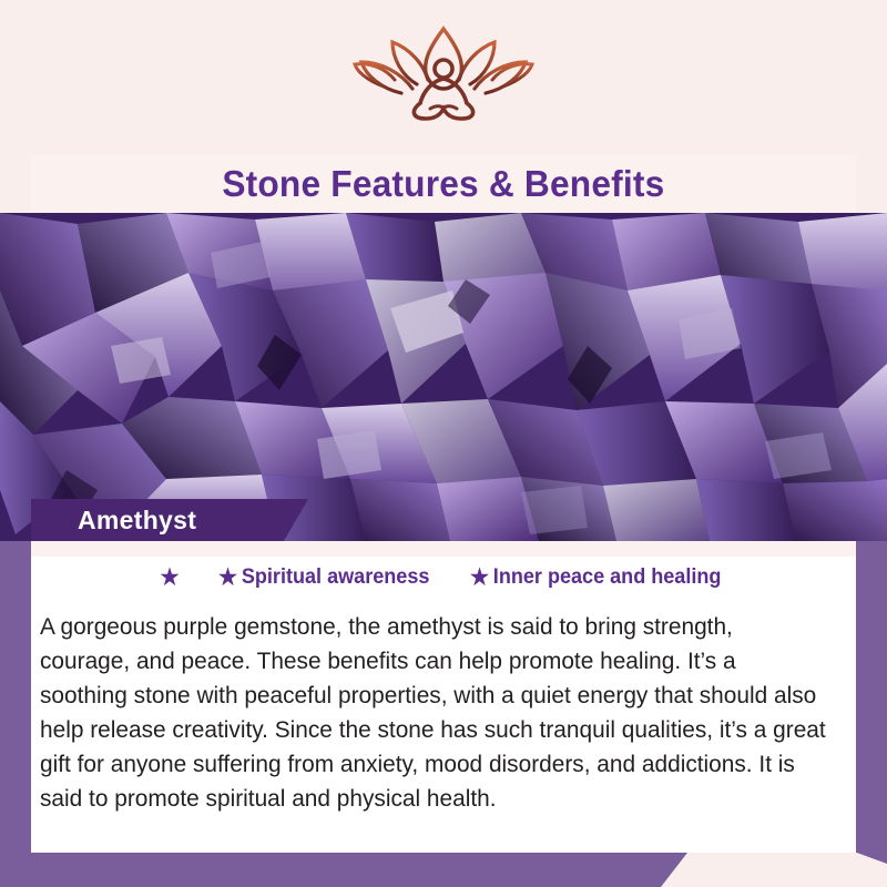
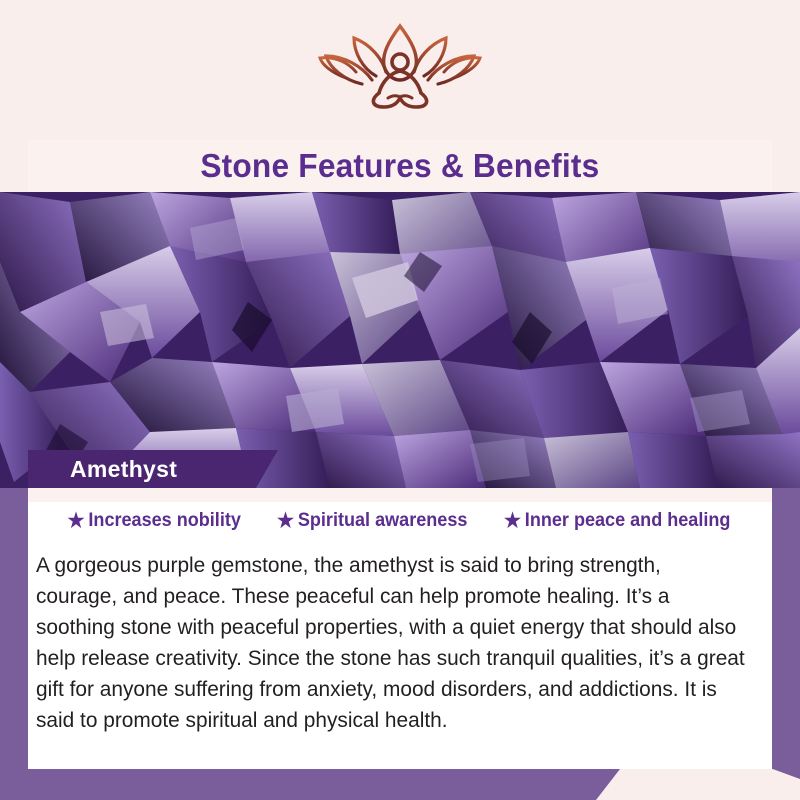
  Stone Features & Benefits
  Amethyst
  ★
+ Increases nobility
  ★
  Spiritual awareness
  ★
  Inner peace and healing
- A gorgeous purple gemstone, the amethyst is said to bring strength, courage, and peace. These benefits can help promote healing. It’s a soothing stone with peaceful properties, with a quiet energy that should also help release creativity. Since the stone has such tranquil qualities, it’s a great gift for anyone suffering from anxiety, mood disorders, and addictions. It is said to promote spiritual and physical health.
+ A gorgeous purple gemstone, the amethyst is said to bring strength, courage, and peace. These peaceful can help promote healing. It’s a soothing stone with peaceful properties, with a quiet energy that should also help release creativity. Since the stone has such tranquil qualities, it’s a great gift for anyone suffering from anxiety, mood disorders, and addictions. It is said to promote spiritual and physical health.
